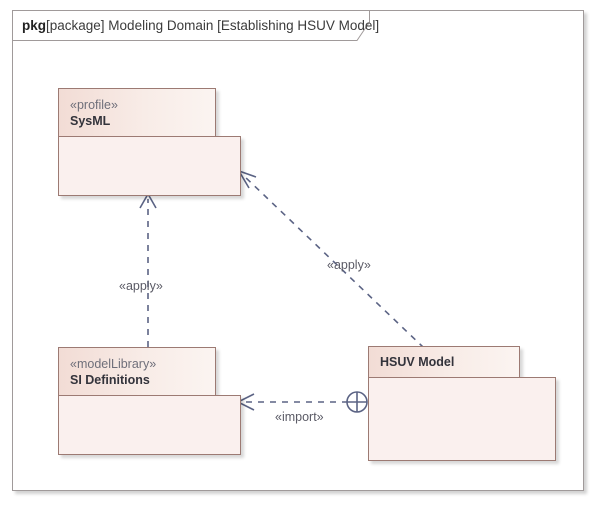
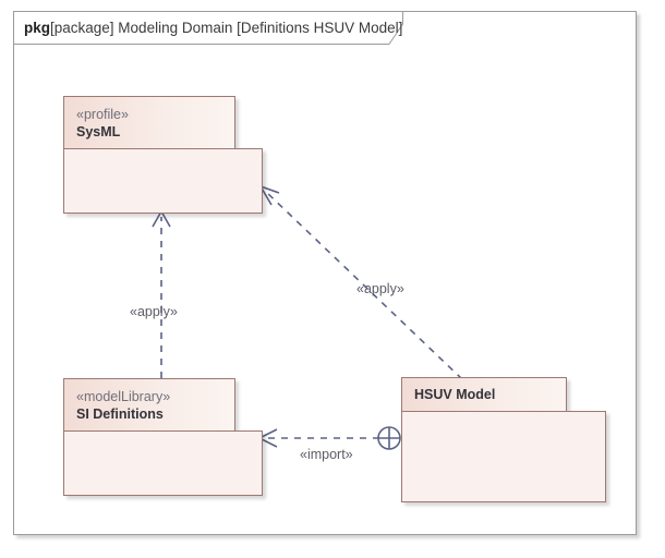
- pkg[package] Modeling Domain [Establishing HSUV Model]
+ pkg[package] Modeling Domain [Definitions HSUV Model]
  «profile»
  SysML
  «modelLibrary»
  SI Definitions
  HSUV Model
  «apply»
  «apply»
  «import»
